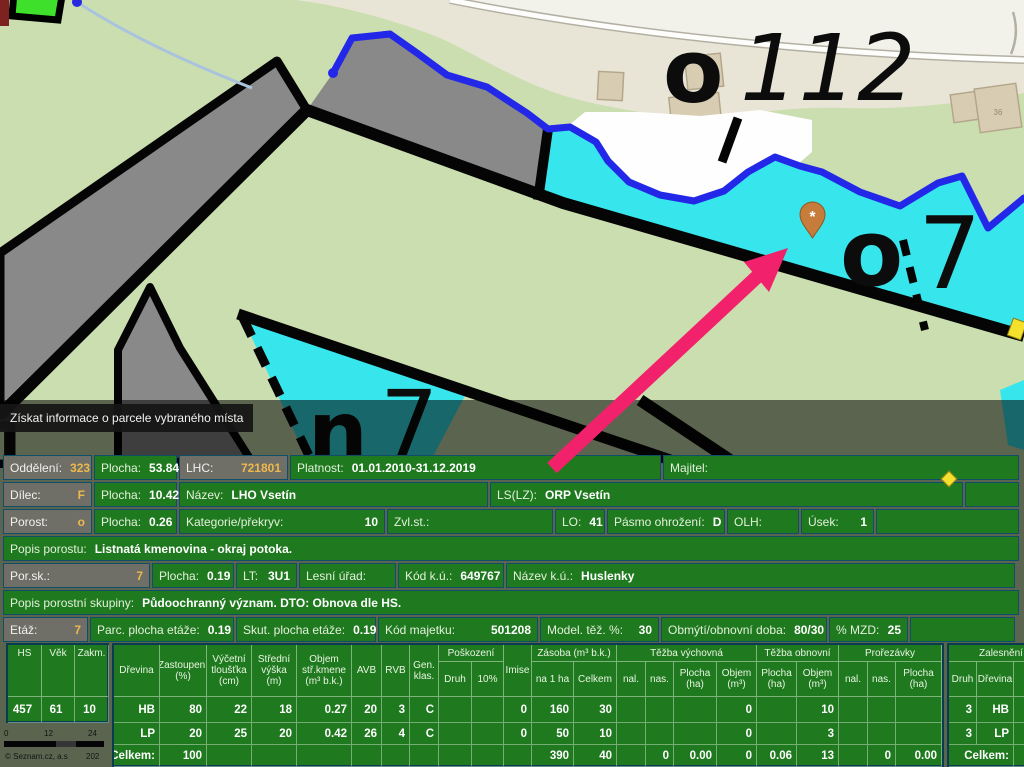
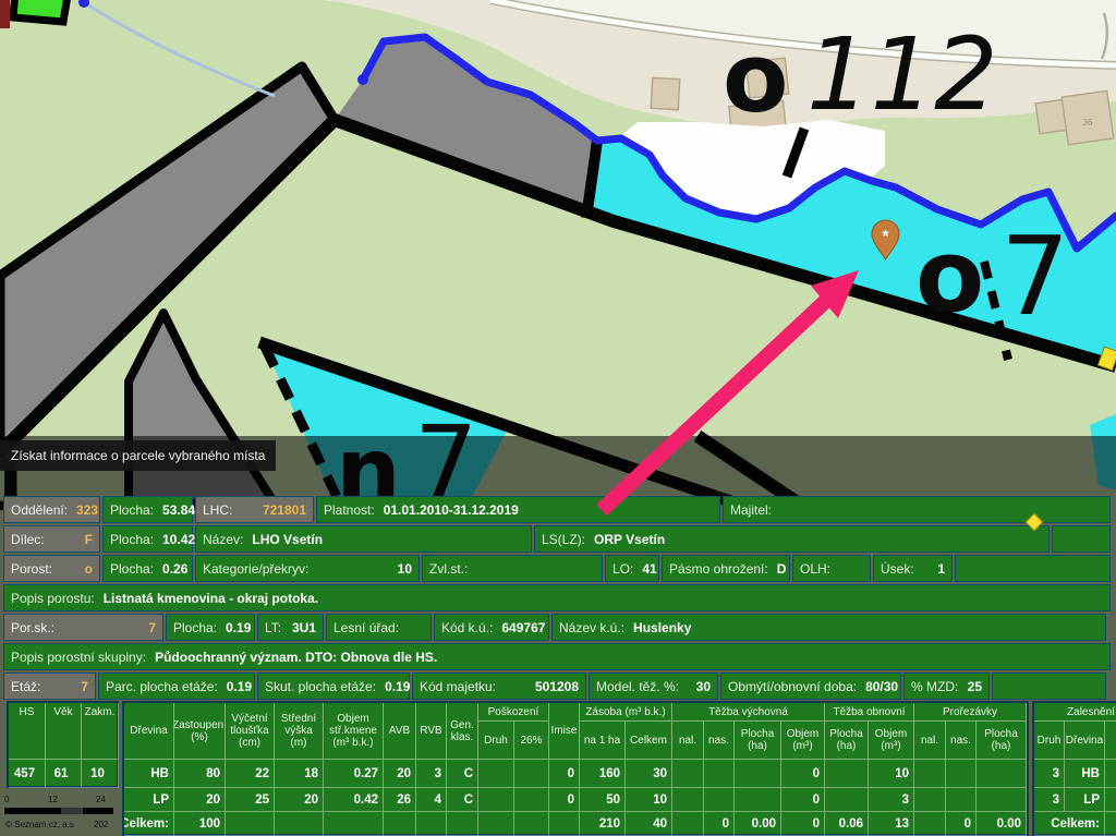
  453
  36
  o
  112
  o
  7
  n
  7
  1
  *
  0
  12
  24
  © Seznam.cz, a.s
  202
  Získat informace o parcele vybraného místa
  Oddělení:
  323
  Plocha:
  53.84
  LHC:
  721801
  Platnost:
  01.01.2010-31.12.2019
  Majitel:
  Dílec:
  F
  Plocha:
  10.42
  Název:
  LHO Vsetín
  LS(LZ):
  ORP Vsetín
  Porost:
  o
  Plocha:
  0.26
  Kategorie/překryv:
  10
  Zvl.st.:
  LO:
  41
  Pásmo ohrožení:
  D
  OLH:
  Úsek:
  1
  Popis porostu:
  Listnatá kmenovina - okraj potoka.
  Por.sk.:
  7
  Plocha:
  0.19
  LT:
  3U1
  Lesní úřad:
  Kód k.ú.:
  649767
  Název k.ú.:
  Huslenky
  Popis porostní skupiny:
  Půdoochranný význam. DTO: Obnova dle HS.
  Etáž:
  7
  Parc. plocha etáže:
  0.19
  Skut. plocha etáže:
  0.19
  Kód majetku:
  501208
  Model. těž. %:
  30
  Obmýtí/obnovní doba:
  80/30
  % MZD:
  25
  HS
  Věk
  Zakm.
  457
  61
  10
  Dřevina
  Zastoupení
  (%)
  Výčetní
  tloušťka
  (cm)
  Střední
  výška
  (m)
  Objem
  stř.kmene
  (m³ b.k.)
  AVB
  RVB
  Gen.
  klas.
  Poškození
  Imise
  Zásoba (m³ b.k.)
  Těžba výchovná
  Těžba obnovní
  Prořezávky
  Druh
- 10%
+ 26%
  na 1 ha
  Celkem
  nal.
  nas.
  Plocha
  (ha)
  Objem
  (m³)
  Plocha
  (ha)
  Objem
  (m³)
  nal.
  nas.
  Plocha
  (ha)
  HB
  80
  22
  18
  0.27
  20
  3
  C
  0
  160
  30
  0
  10
  LP
  20
  25
  20
  0.42
  26
  4
  C
  0
  50
  10
  0
  3
  Celkem:
  100
- 390
+ 210
  40
  0
  0.00
  0
  0.06
  13
  0
  0.00
  Zalesnění
  Druh
  Dřevina
  3
  HB
  3
  LP
  Celkem:
